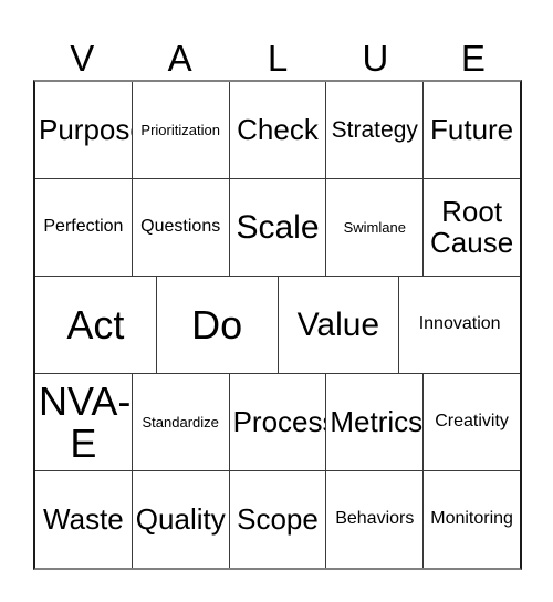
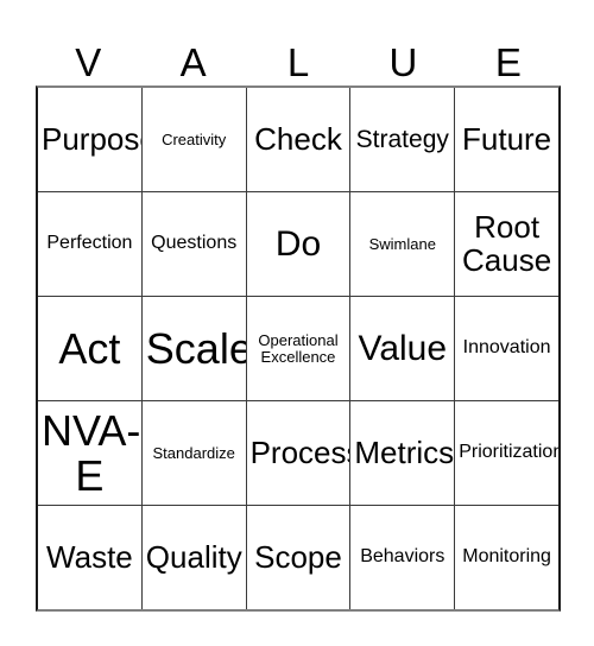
  V
  A
  L
  U
  E
  Purpos
- Prioritization
+ Creativity
  Check
  Strategy
  Future
  Perfection
  Questions
- Scale
+ Do
  Swimlane
  Root
  Cause
  Act
- Do
+ Scale
+ Operational
+ Excellence
  Value
  Innovation
  NVA-
  E
  Standardize
  Proces
  Metrics
- Creativity
+ Prioritization
  Waste
  Quality
  Scope
  Behaviors
  Monitoring
